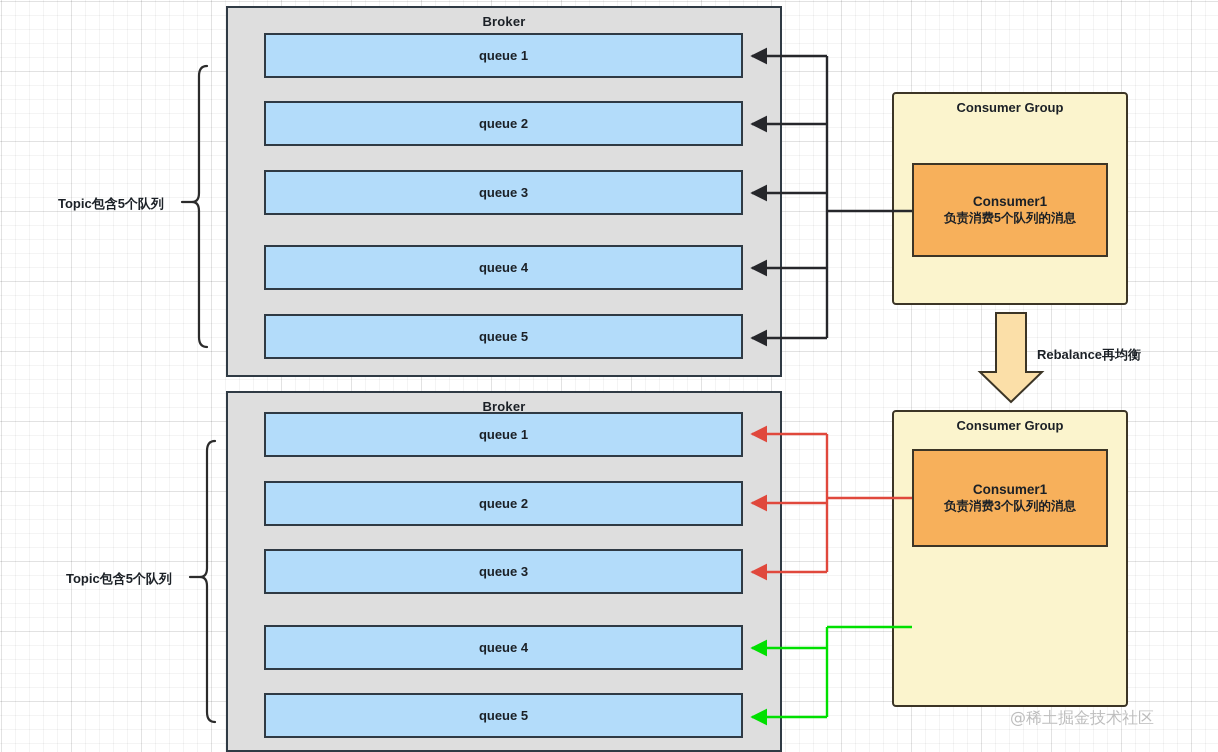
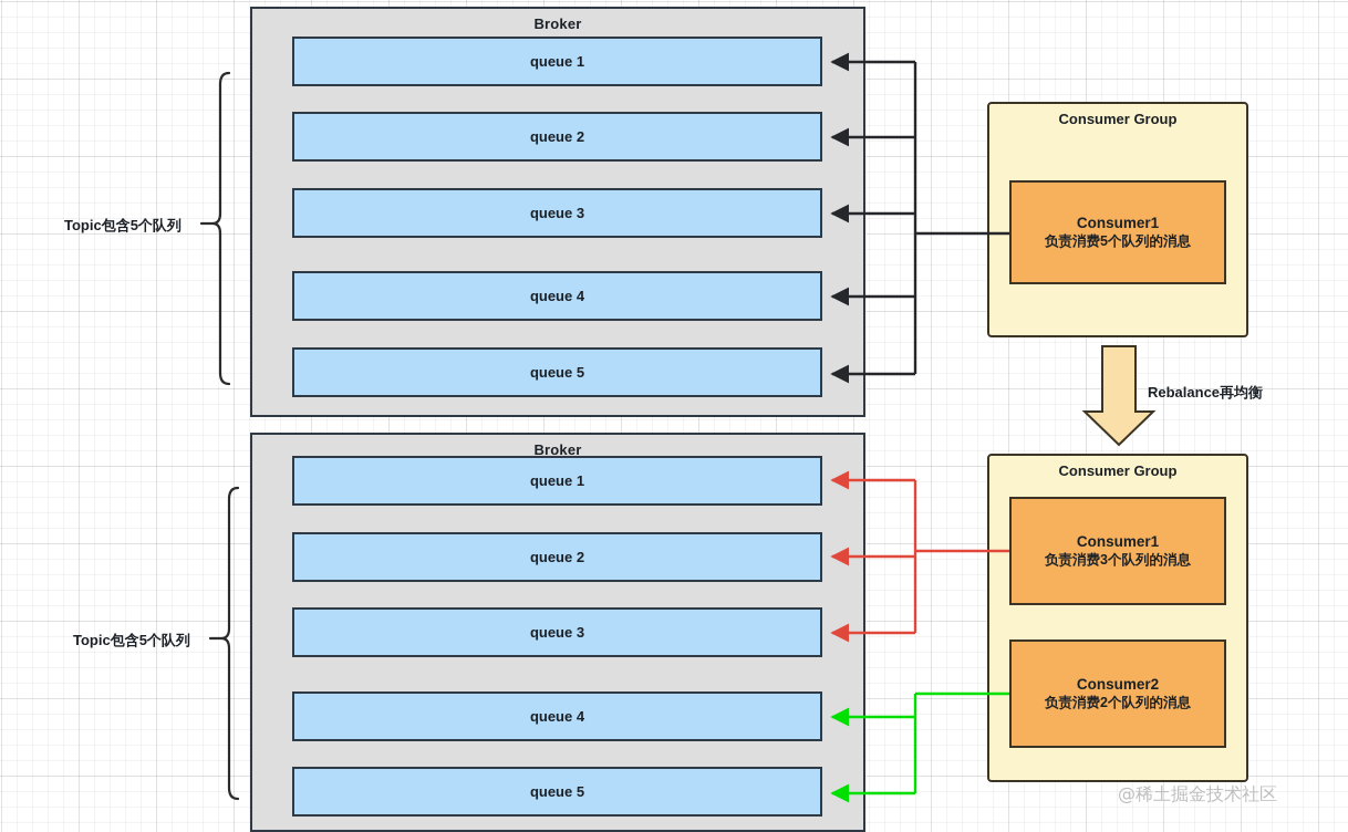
  Broker
  queue 1
  queue 2
  queue 3
  queue 4
  queue 5
  Topic包含5个队列
  Consumer Group
  Consumer1
  负责消费5个队列的消息
  Rebalance再均衡
  Broker
  queue 1
  queue 2
  queue 3
  queue 4
  queue 5
  Topic包含5个队列
  Consumer Group
  Consumer1
  负责消费3个队列的消息
+ Consumer2
+ 负责消费2个队列的消息
  @稀土掘金技术社区
